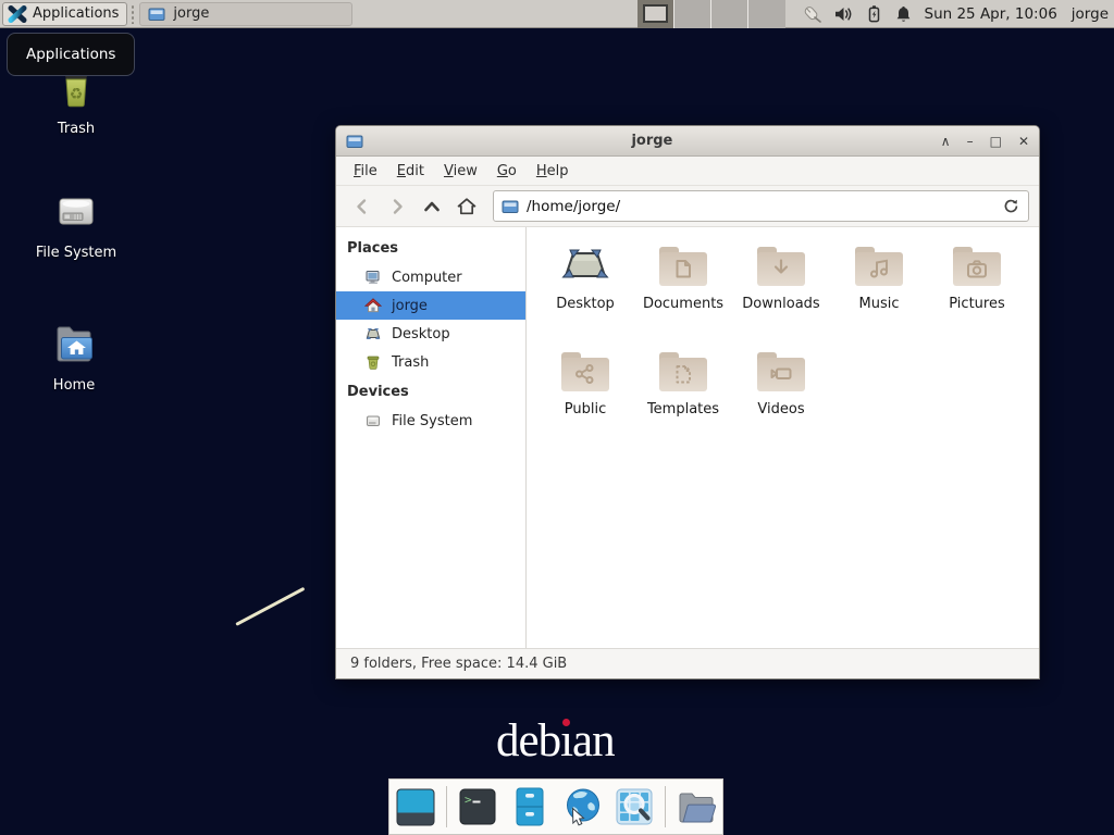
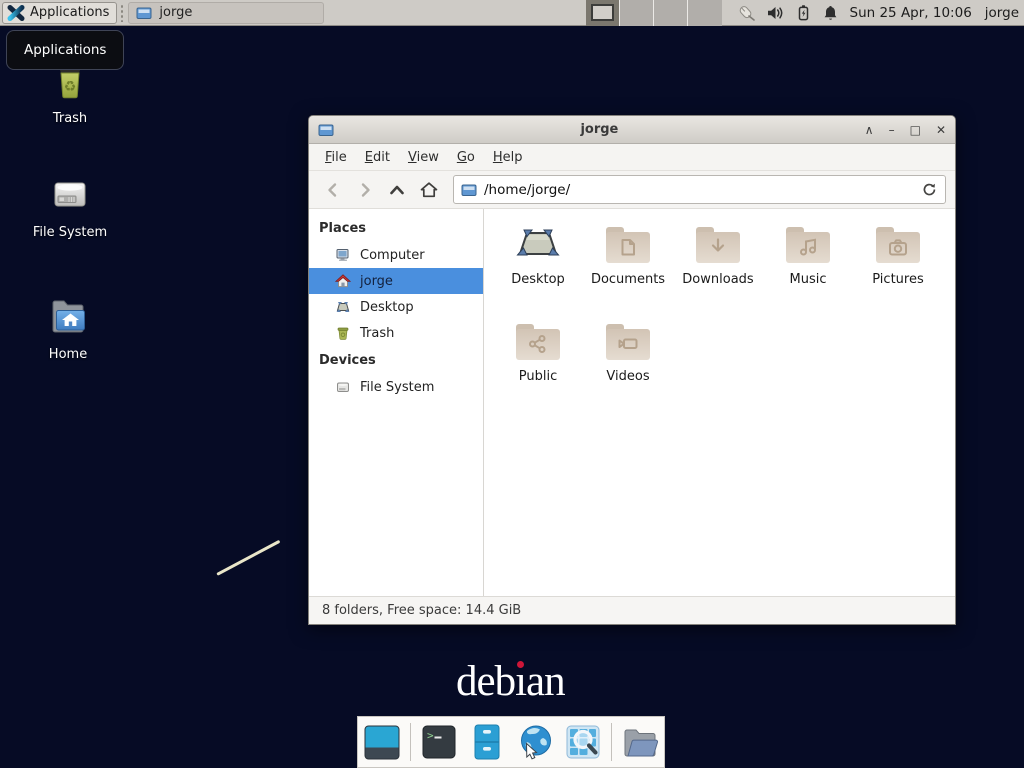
  Applications
  jorge
  Sun 25 Apr, 10:06
  jorge
  Applications
  ♻
  Trash
  File System
  Home
  debıan
  jorge
  ∧
  –
  □
  ✕
  File
  Edit
  View
  Go
  Help
  /home/jorge/
  Places
  Computer
  jorge
  Desktop
  Trash
  Devices
  File System
  Desktop
  Documents
  Downloads
  Music
  Pictures
  Public
- Templates
  Videos
- 9 folders, Free space: 14.4 GiB
+ 8 folders, Free space: 14.4 GiB
  >
